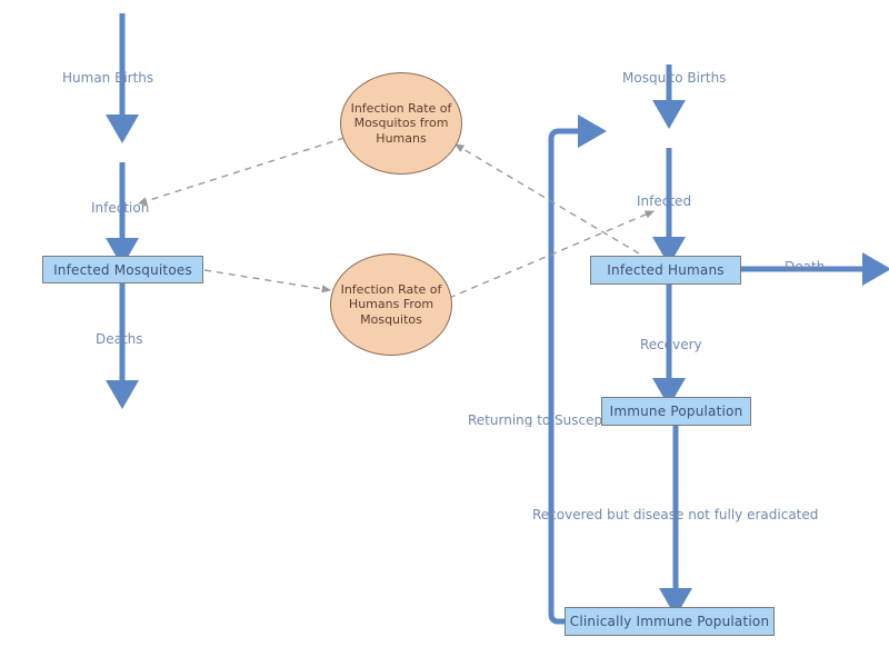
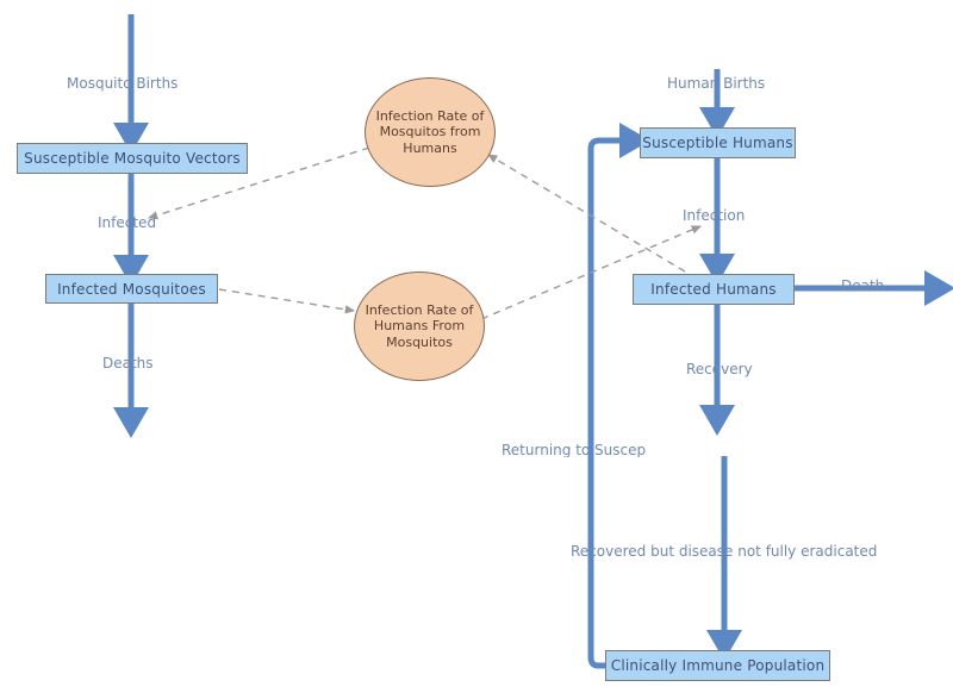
+ Susceptible Mosquito Vectors
  Infected Mosquitoes
+ Susceptible Humans
  Infected Humans
- Immune Population
  Clinically Immune Population
  Infection Rate of Mosquitos from Humans
  Infection Rate of Humans From Mosquitos
- Human Births
+ Mosquito Births
- Infection
+ Infected
  Deaths
- Mosquito Births
+ Human Births
- Infected
+ Infection
  Death
  Recovery
  Returning to Suscep
  Recovered but disease not fully eradicated
